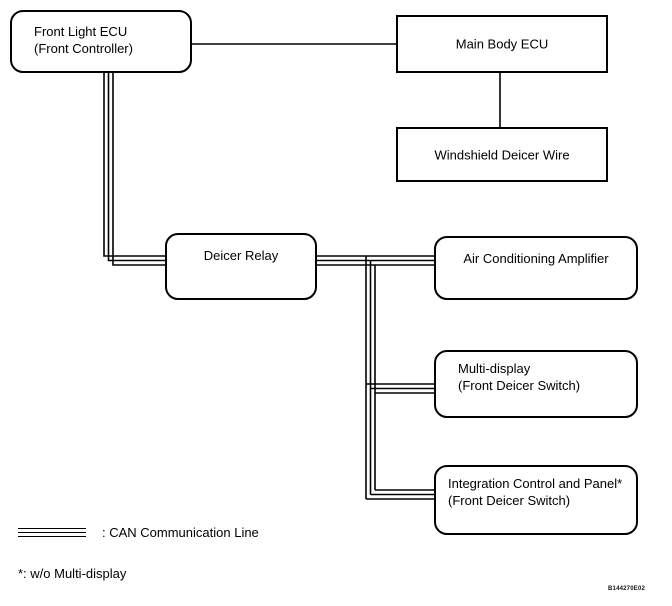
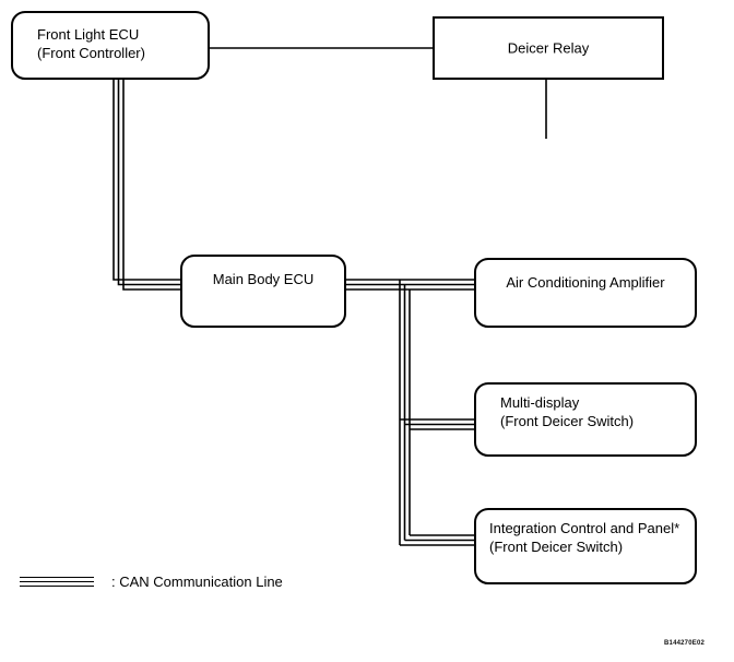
  Front Light ECU
  (Front Controller)
- Main Body ECU
+ Deicer Relay
- Windshield Deicer Wire
- Deicer Relay
+ Main Body ECU
  Air Conditioning Amplifier
  Multi-display
  (Front Deicer Switch)
  Integration Control and Panel*
  (Front Deicer Switch)
  : CAN Communication Line
- *: w/o Multi-display
